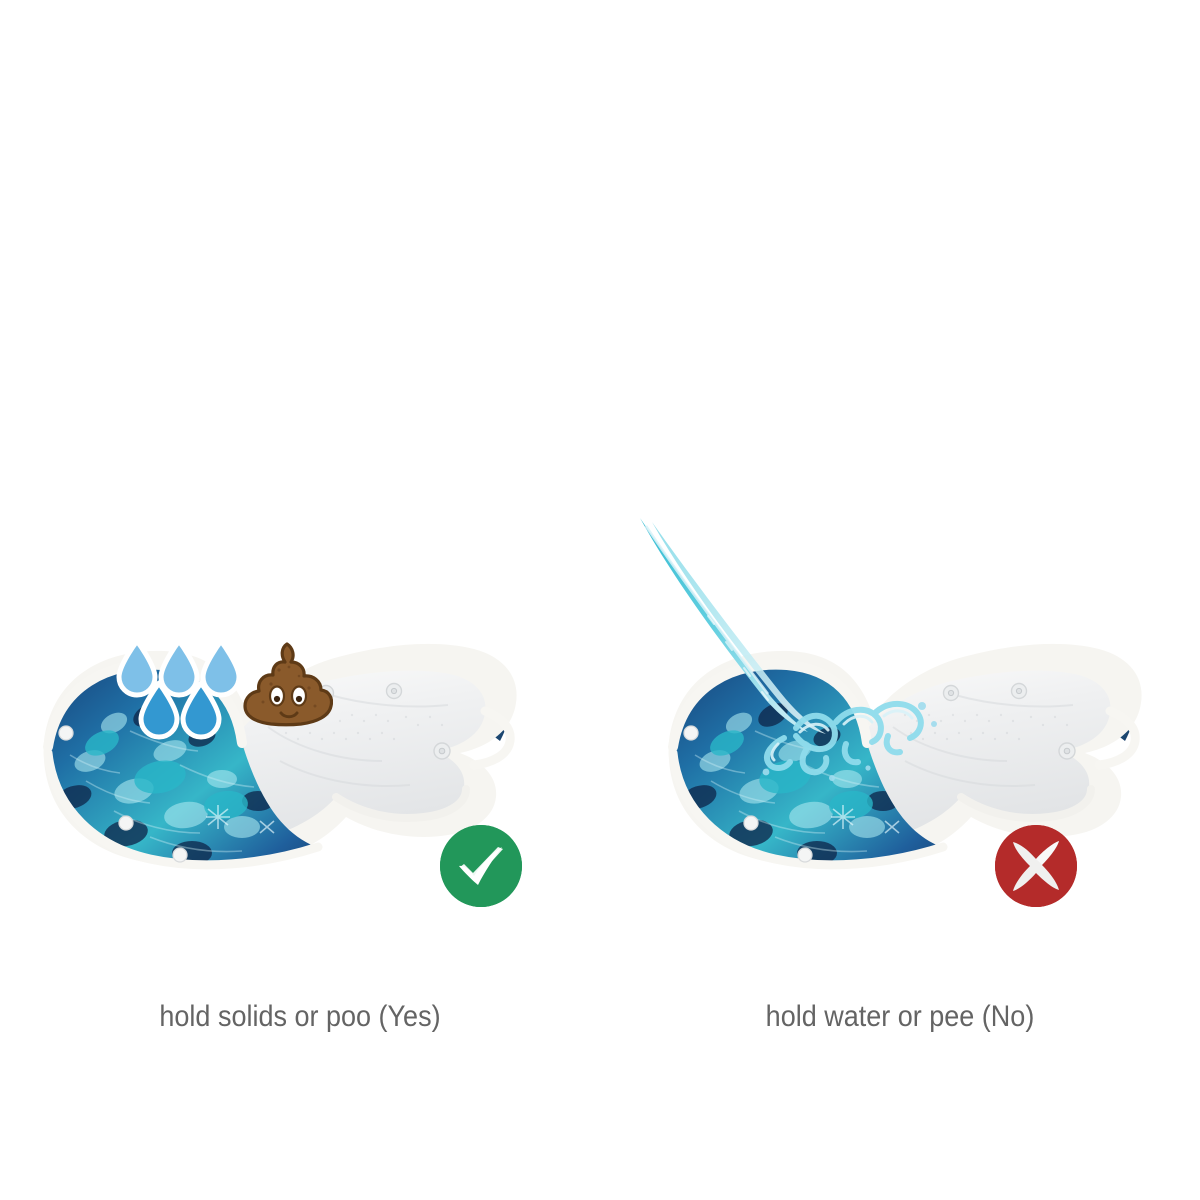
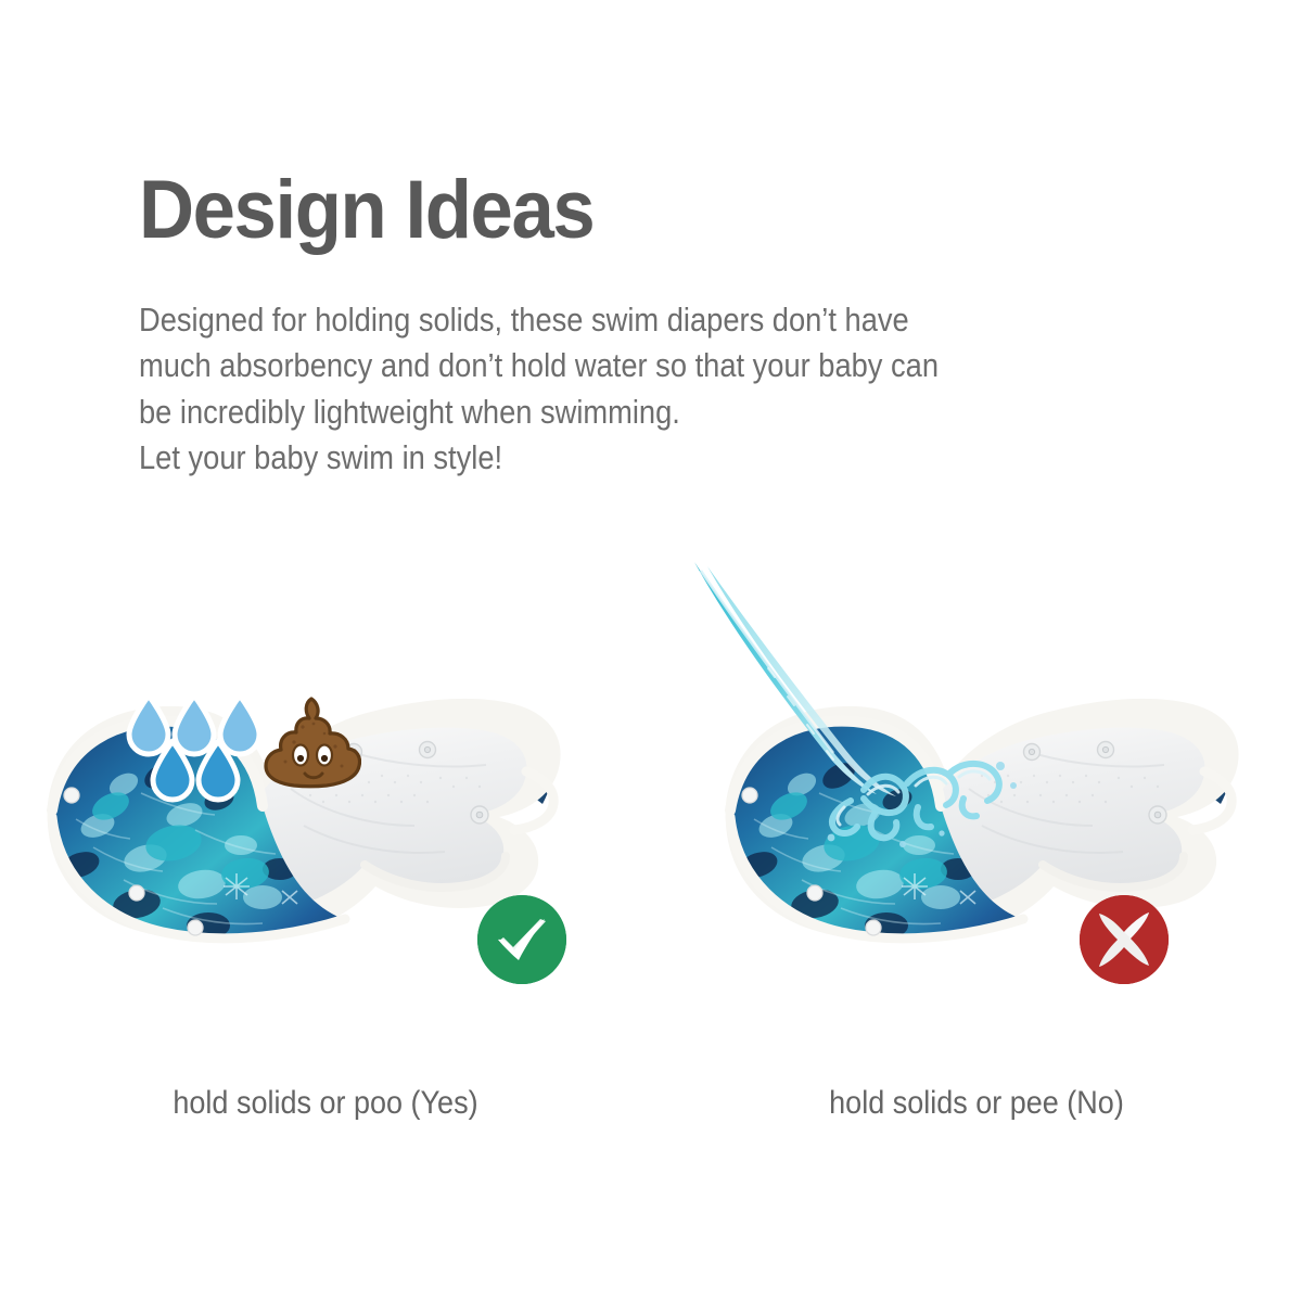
+ Design Ideas
+ Designed for holding solids, these swim diapers don’t have
+ much absorbency and don’t hold water so that your baby can
+ be incredibly lightweight when swimming.
+ Let your baby swim in style!
  hold solids or poo (Yes)
- hold water or pee (No)
+ hold solids or pee (No)
